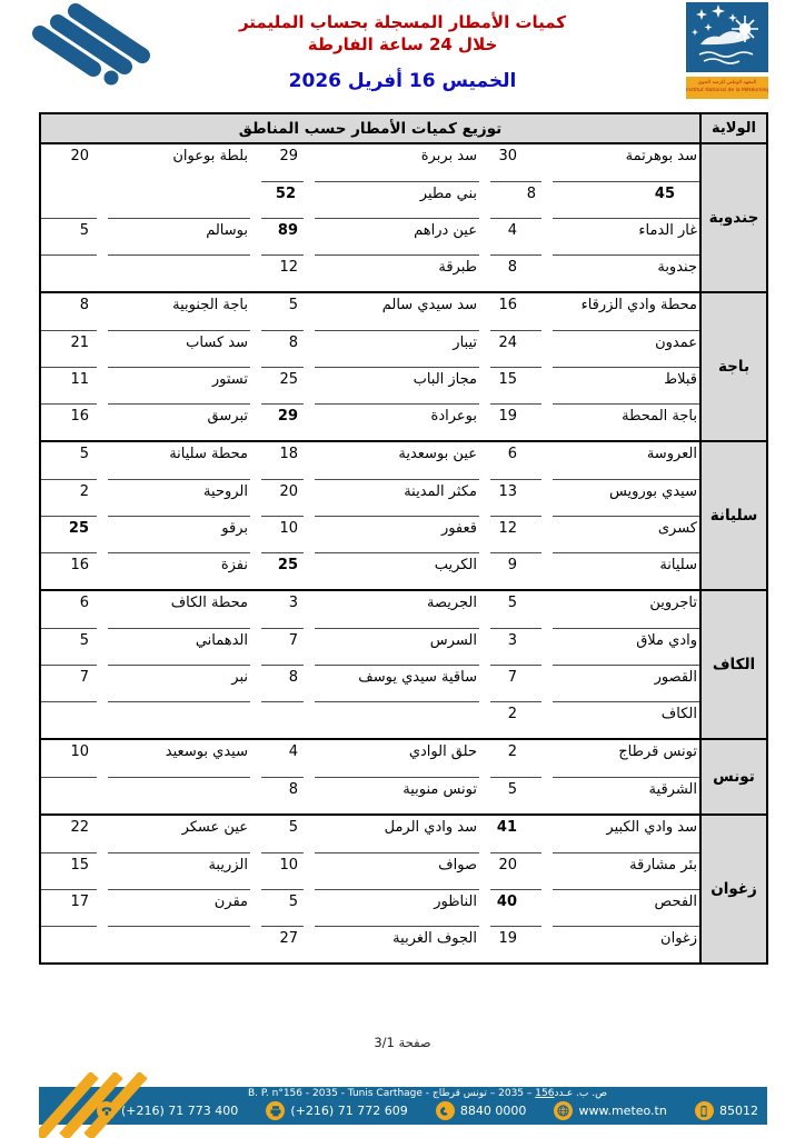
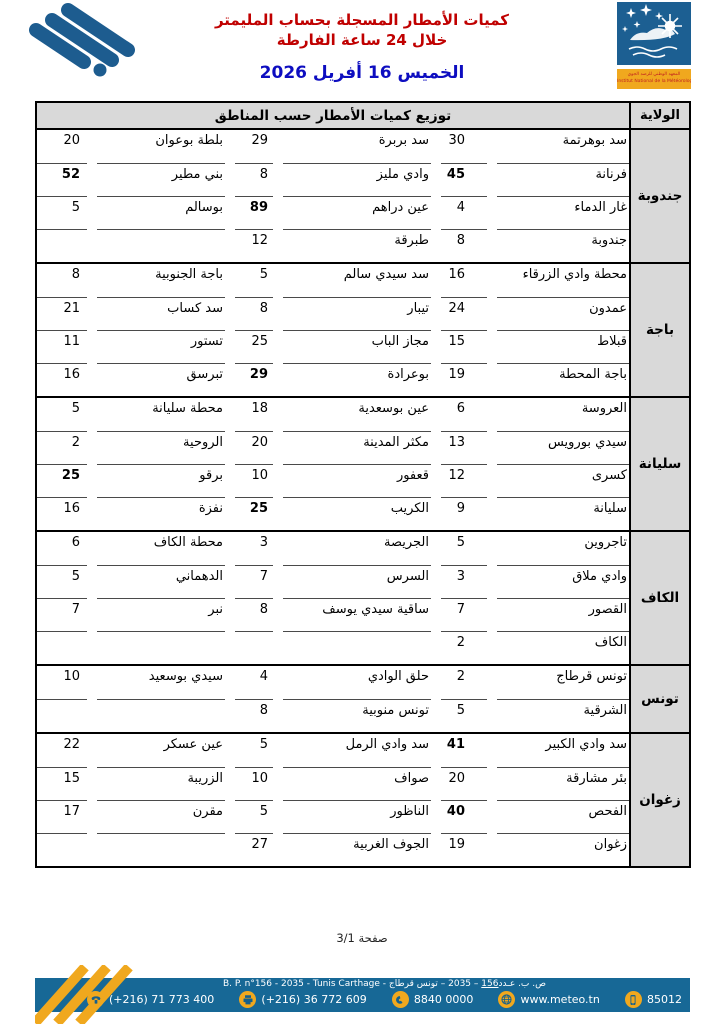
  كميات الأمطار المسجلة بحساب المليمتر
  خلال 24 ساعة الفارطة
  الخميس 16 أفريل 2026
  توزيع كميات الأمطار حسب المناطق
  الولاية
  سد بوهرتمة
  30
  سد بربرة
  29
  بلطة بوعوان
  20
+ فرنانة
  45
+ وادي مليز
  8
  بني مطير
  52
  غار الدماء
  4
  عين دراهم
  89
  بوسالم
  5
  جندوبة
  8
  طبرقة
  12
  جندوبة
  محطة وادي الزرقاء
  16
  سد سيدي سالم
  5
  باجة الجنوبية
  8
  عمدون
  24
  تيبار
  8
  سد كساب
  21
  قبلاط
  15
  مجاز الباب
  25
  تستور
  11
  باجة المحطة
  19
  بوعرادة
  29
  تبرسق
  16
  باجة
  العروسة
  6
  عين بوسعدية
  18
  محطة سليانة
  5
  سيدي بورويس
  13
  مكثر المدينة
  20
  الروحية
  2
  كسرى
  12
  قعفور
  10
  برقو
  25
  سليانة
  9
  الكريب
  25
  نفزة
  16
  سليانة
  تاجروين
  5
  الجريصة
  3
  محطة الكاف
  6
  وادي ملاق
  3
  السرس
  7
  الدهماني
  5
  القصور
  7
  ساقية سيدي يوسف
  8
  نبر
  7
  الكاف
  2
  الكاف
  تونس قرطاج
  2
  حلق الوادي
  4
  سيدي بوسعيد
  10
  الشرقية
  5
  تونس منوبية
  8
  تونس
  سد وادي الكبير
  41
  سد وادي الرمل
  5
  عين عسكر
  22
  بئر مشارقة
  20
  صواف
  10
  الزريبة
  15
  الفحص
  40
  الناظور
  5
  مقرن
  17
  زغوان
  19
  الجوف الغربية
  27
  زغوان
  صفحة 3/1
  B. P. n°156 - 2035 - Tunis Carthage - ص. ب. عـدد156 – 2035 – تونس قرطاج
  (+216) 71 773 400
- (+216) 71 772 609
+ (+216) 36 772 609
  8840 0000
  www.meteo.tn
  85012
